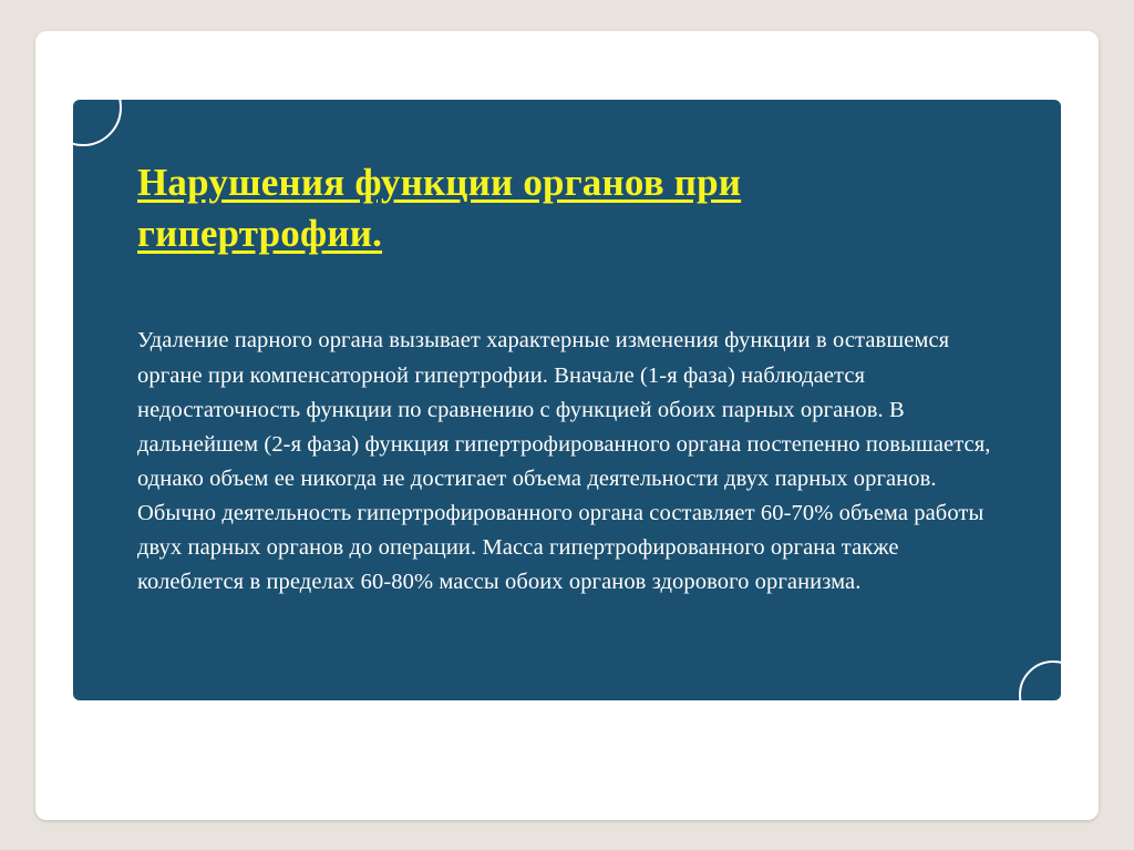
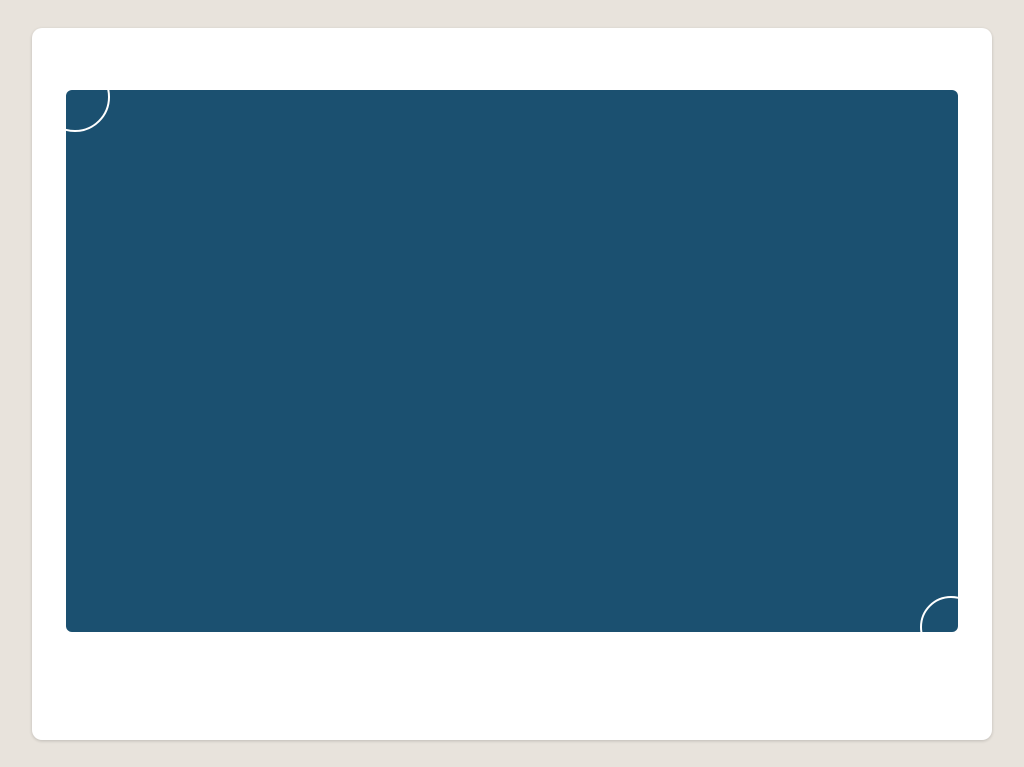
- Нарушения функции органов при гипертрофии.
- Удаление парного органа вызывает характерные изменения функции в оставшемся органе при компенсаторной гипертрофии. Вначале (1-я фаза) наблюдается недостаточность функции по сравнению с функцией обоих парных органов. В дальнейшем (2-я фаза) функция гипертрофированного органа постепенно повышается, однако объем ее никогда не достигает объема деятельности двух парных органов. Обычно деятельность гипертрофированного органа составляет 60-70% объема работы двух парных органов до операции. Масса гипертрофированного органа также колеблется в пределах 60-80% массы обоих органов здорового организма.
